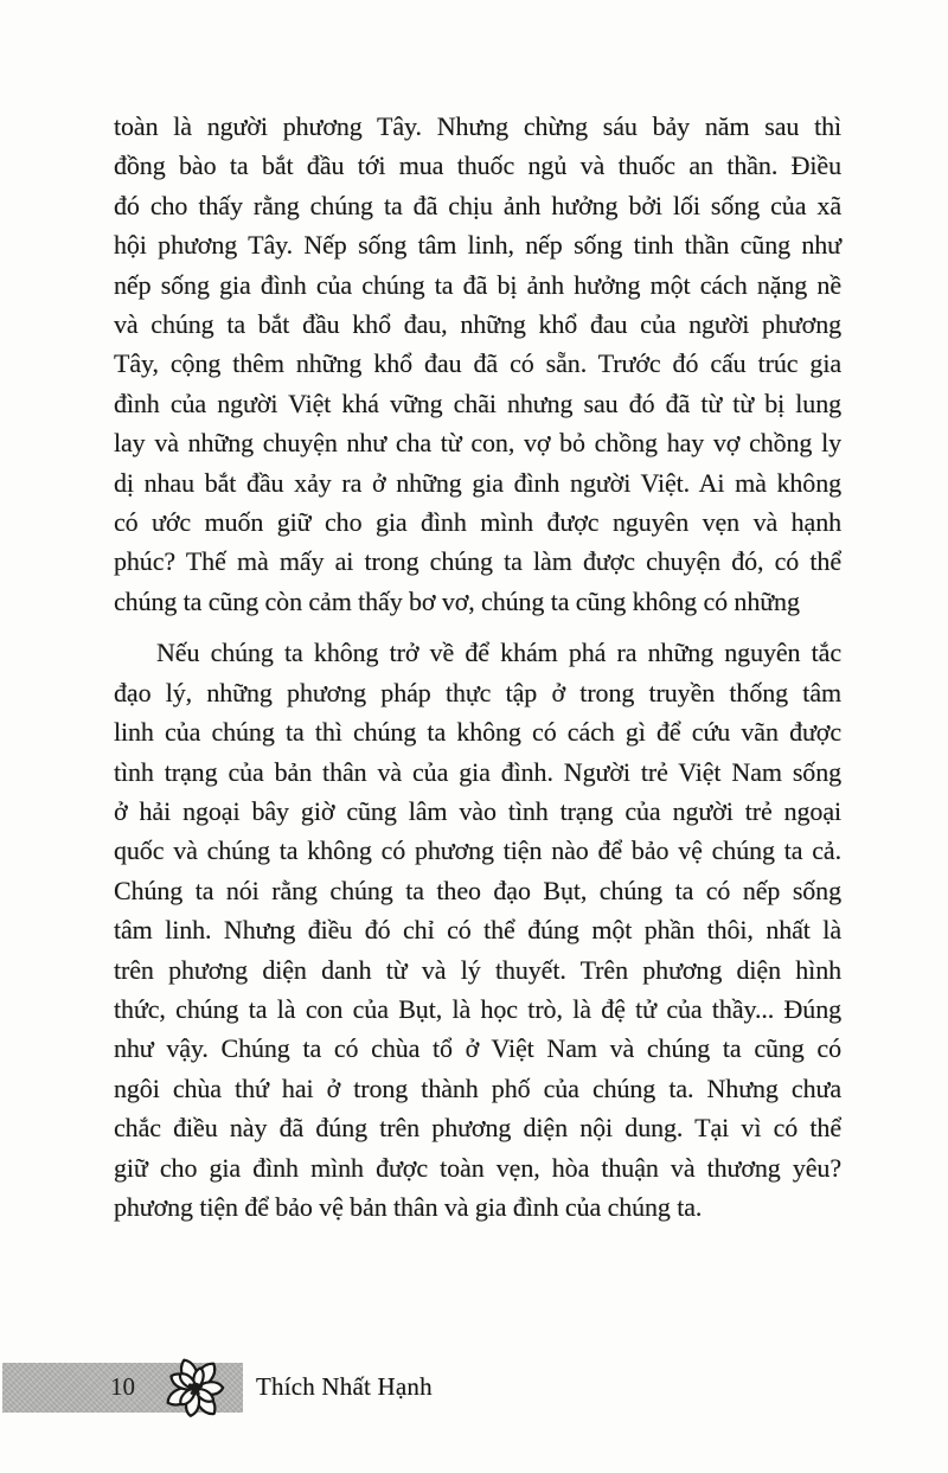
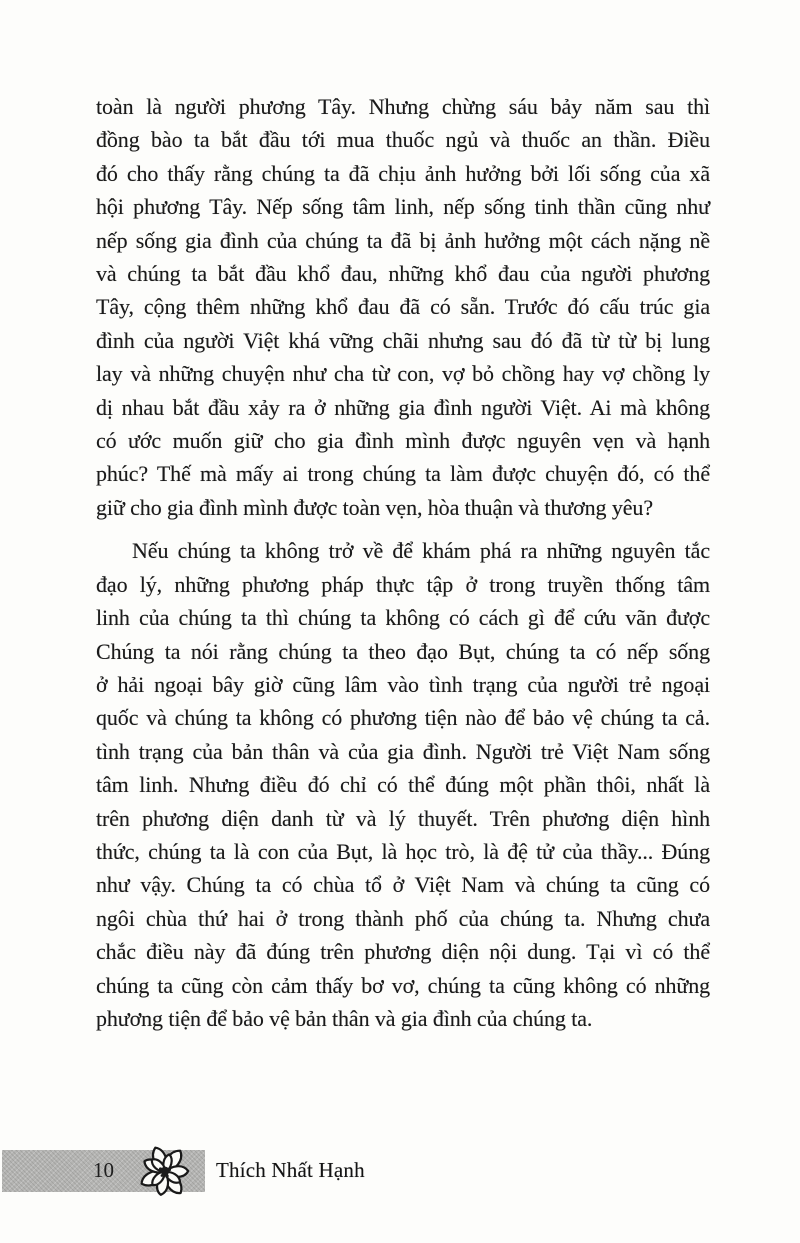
  toàn là người phương Tây. Nhưng chừng sáu bảy năm sau thì
  đồng bào ta bắt đầu tới mua thuốc ngủ và thuốc an thần. Điều
  đó cho thấy rằng chúng ta đã chịu ảnh hưởng bởi lối sống của xã
  hội phương Tây. Nếp sống tâm linh, nếp sống tinh thần cũng như
  nếp sống gia đình của chúng ta đã bị ảnh hưởng một cách nặng nề
  và chúng ta bắt đầu khổ đau, những khổ đau của người phương
  Tây, cộng thêm những khổ đau đã có sẵn. Trước đó cấu trúc gia
  đình của người Việt khá vững chãi nhưng sau đó đã từ từ bị lung
  lay và những chuyện như cha từ con, vợ bỏ chồng hay vợ chồng ly
  dị nhau bắt đầu xảy ra ở những gia đình người Việt. Ai mà không
  có ước muốn giữ cho gia đình mình được nguyên vẹn và hạnh
  phúc? Thế mà mấy ai trong chúng ta làm được chuyện đó, có thể
- chúng ta cũng còn cảm thấy bơ vơ, chúng ta cũng không có những
+ giữ cho gia đình mình được toàn vẹn, hòa thuận và thương yêu?
  Nếu chúng ta không trở về để khám phá ra những nguyên tắc
  đạo lý, những phương pháp thực tập ở trong truyền thống tâm
  linh của chúng ta thì chúng ta không có cách gì để cứu vãn được
- tình trạng của bản thân và của gia đình. Người trẻ Việt Nam sống
+ Chúng ta nói rằng chúng ta theo đạo Bụt, chúng ta có nếp sống
  ở hải ngoại bây giờ cũng lâm vào tình trạng của người trẻ ngoại
  quốc và chúng ta không có phương tiện nào để bảo vệ chúng ta cả.
- Chúng ta nói rằng chúng ta theo đạo Bụt, chúng ta có nếp sống
+ tình trạng của bản thân và của gia đình. Người trẻ Việt Nam sống
  tâm linh. Nhưng điều đó chỉ có thể đúng một phần thôi, nhất là
  trên phương diện danh từ và lý thuyết. Trên phương diện hình
  thức, chúng ta là con của Bụt, là học trò, là đệ tử của thầy... Đúng
  như vậy. Chúng ta có chùa tổ ở Việt Nam và chúng ta cũng có
  ngôi chùa thứ hai ở trong thành phố của chúng ta. Nhưng chưa
  chắc điều này đã đúng trên phương diện nội dung. Tại vì có thể
- giữ cho gia đình mình được toàn vẹn, hòa thuận và thương yêu?
+ chúng ta cũng còn cảm thấy bơ vơ, chúng ta cũng không có những
  phương tiện để bảo vệ bản thân và gia đình của chúng ta.
  10
  Thích Nhất Hạnh
